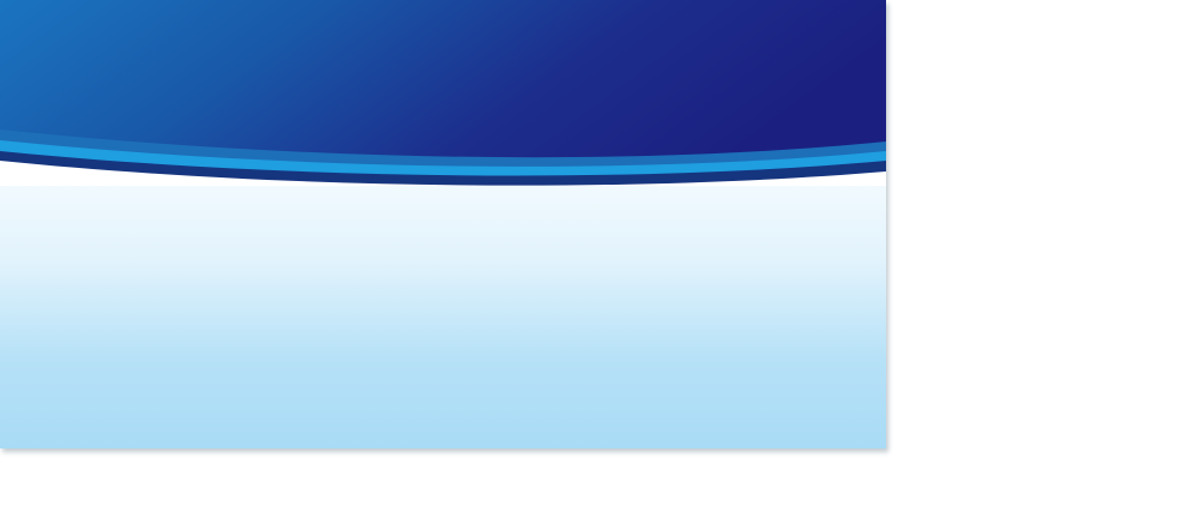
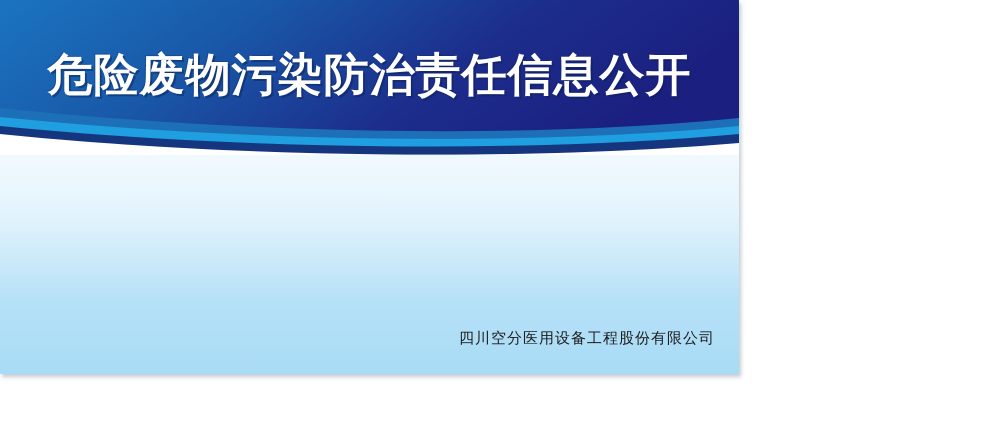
+ 危险废物污染防治责任信息公开
+ 四川空分医用设备工程股份有限公司
